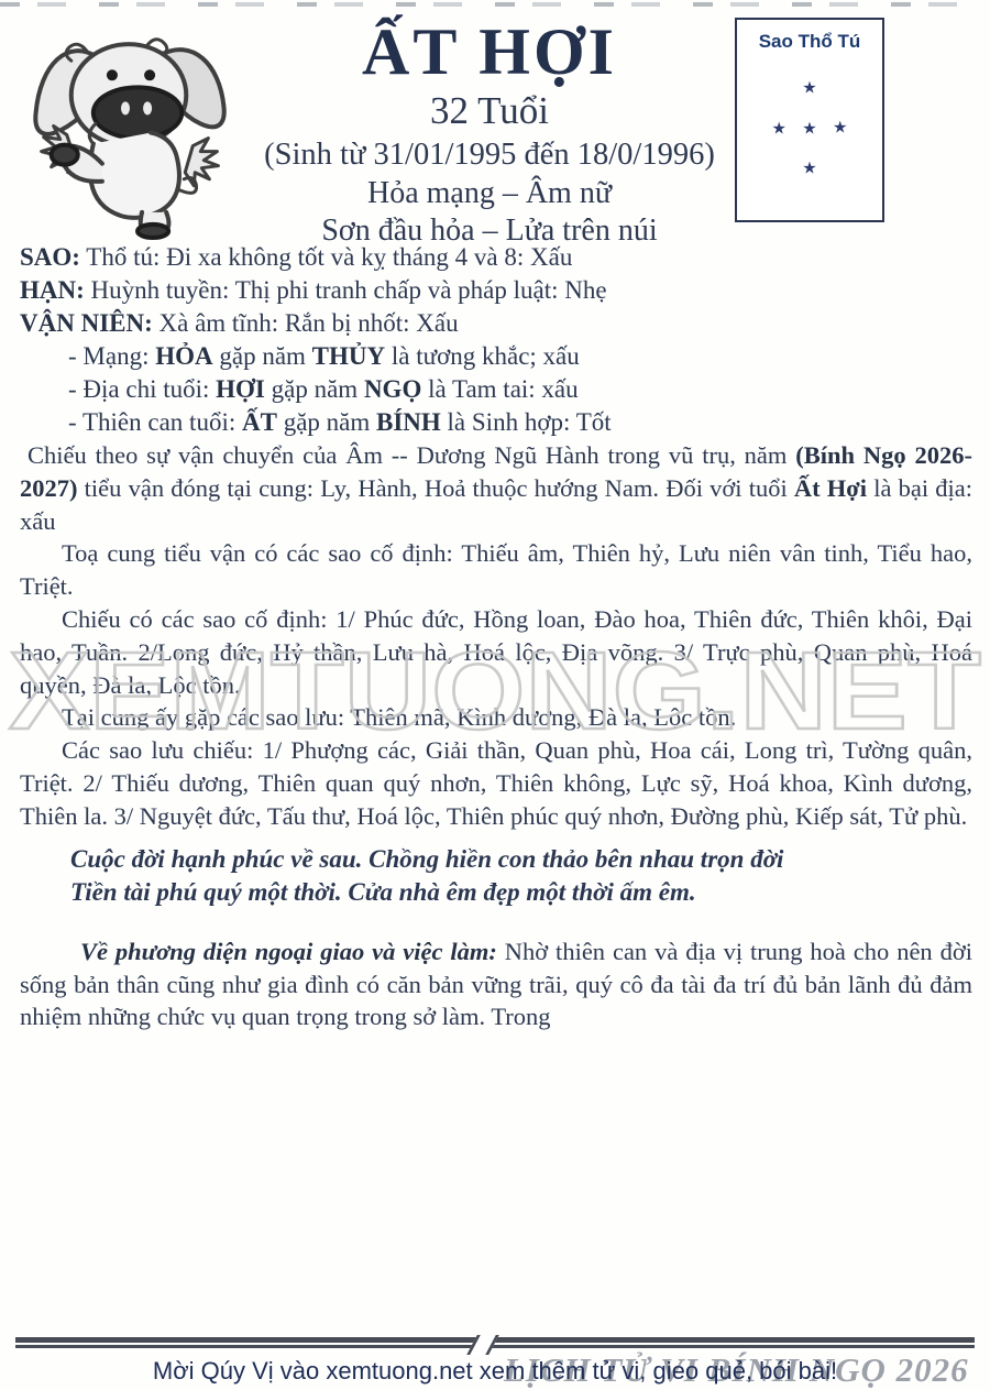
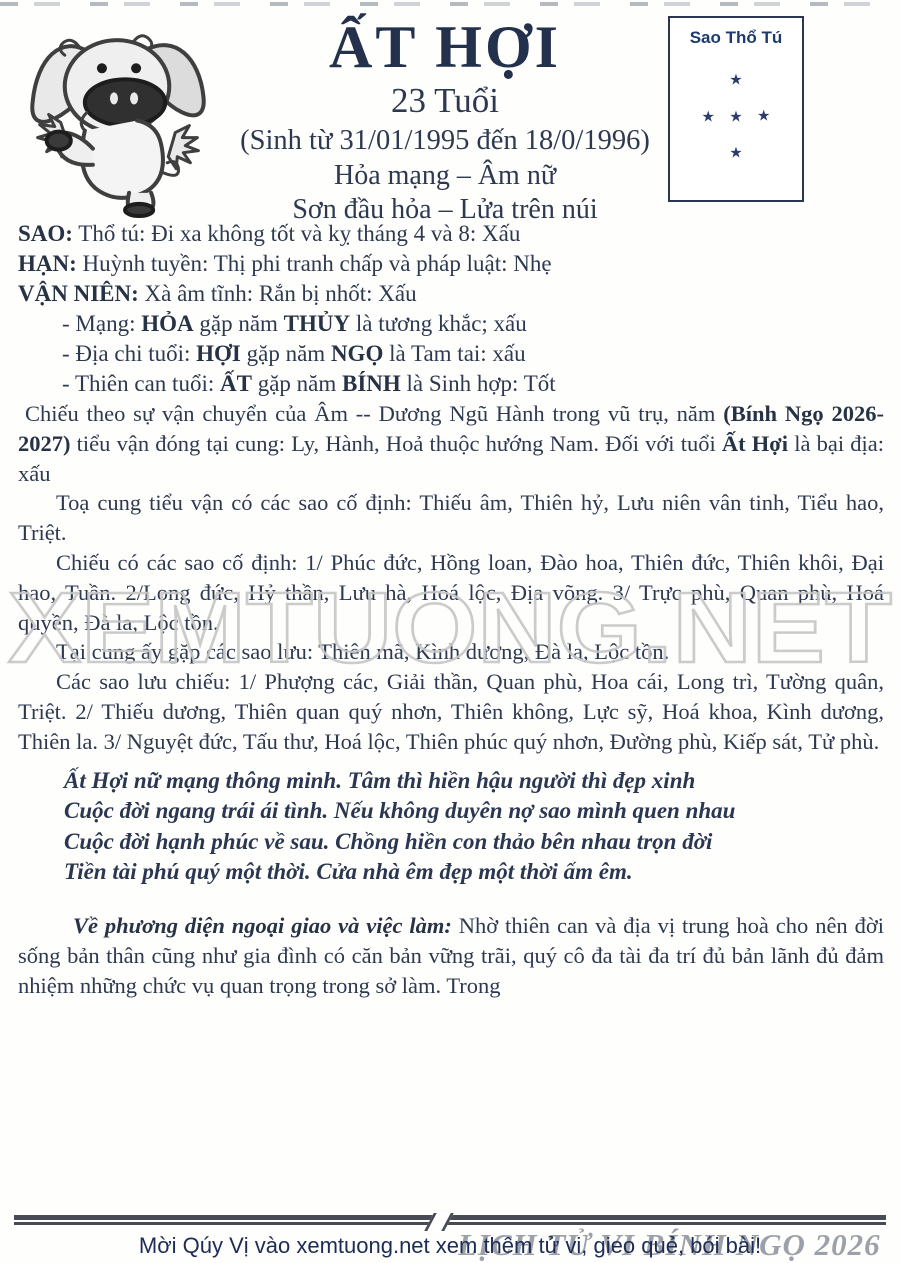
  ẤT HỢI
- 32 Tuổi
+ 23 Tuổi
  (Sinh từ 31/01/1995 đến 18/0/1996)
  Hỏa mạng – Âm nữ
  Sơn đầu hỏa – Lửa trên núi
  Sao Thổ Tú
  ★
  ★
  ★
  ★
  ★
  SAO: Thổ tú: Đi xa không tốt và kỵ tháng 4 và 8: Xấu
  HẠN: Huỳnh tuyền: Thị phi tranh chấp và pháp luật: Nhẹ
  VẬN NIÊN: Xà âm tĩnh: Rắn bị nhốt: Xấu
  - Mạng: HỎA gặp năm THỦY là tương khắc; xấu
  - Địa chi tuổi: HỢI gặp năm NGỌ là Tam tai: xấu
  - Thiên can tuổi: ẤT gặp năm BÍNH là Sinh hợp: Tốt
  Chiếu theo sự vận chuyển của Âm -- Dương Ngũ Hành trong vũ trụ, năm (Bính Ngọ 2026-2027) tiểu vận đóng tại cung: Ly, Hành, Hoả thuộc hướng Nam. Đối với tuổi Ất Hợi là bại địa: xấu
  Toạ cung tiểu vận có các sao cố định: Thiếu âm, Thiên hỷ, Lưu niên vân tinh, Tiểu hao, Triệt.
  Chiếu có các sao cố định: 1/ Phúc đức, Hồng loan, Đào hoa, Thiên đức, Thiên khôi, Đại hao, Tuần. 2/Long đức, Hỷ thần, Lưu hà, Hoá lộc, Địa võng. 3/ Trực phù, Quan phù, Hoá quyền, Đà la, Lộc tồn.
  Tại cung ấy gặp các sao lưu: Thiên mã, Kình dương, Đà la, Lộc tồn.
  Các sao lưu chiếu: 1/ Phượng các, Giải thần, Quan phù, Hoa cái, Long trì, Tường quân, Triệt. 2/ Thiếu dương, Thiên quan quý nhơn, Thiên không, Lực sỹ, Hoá khoa, Kình dương, Thiên la. 3/ Nguyệt đức, Tấu thư, Hoá lộc, Thiên phúc quý nhơn, Đường phù, Kiếp sát, Tử phù.
+ Ất Hợi nữ mạng thông minh. Tâm thì hiền hậu người thì đẹp xinh
+ Cuộc đời ngang trái ái tình. Nếu không duyên nợ sao mình quen nhau
  Cuộc đời hạnh phúc về sau. Chồng hiền con thảo bên nhau trọn đời
  Tiền tài phú quý một thời. Cửa nhà êm đẹp một thời ấm êm.
  Về phương diện ngoại giao và việc làm: Nhờ thiên can và địa vị trung hoà cho nên đời sống bản thân cũng như gia đình có căn bản vững trãi, quý cô đa tài đa trí đủ bản lãnh đủ đảm nhiệm những chức vụ quan trọng trong sở làm. Trong
  XEMTUONG.NET
  LỊCH TỬ VI BÍNH NGỌ 2026
  Mời Qúy Vị vào xemtuong.net xem thêm tử vi, gieo quẻ, bói bài!
